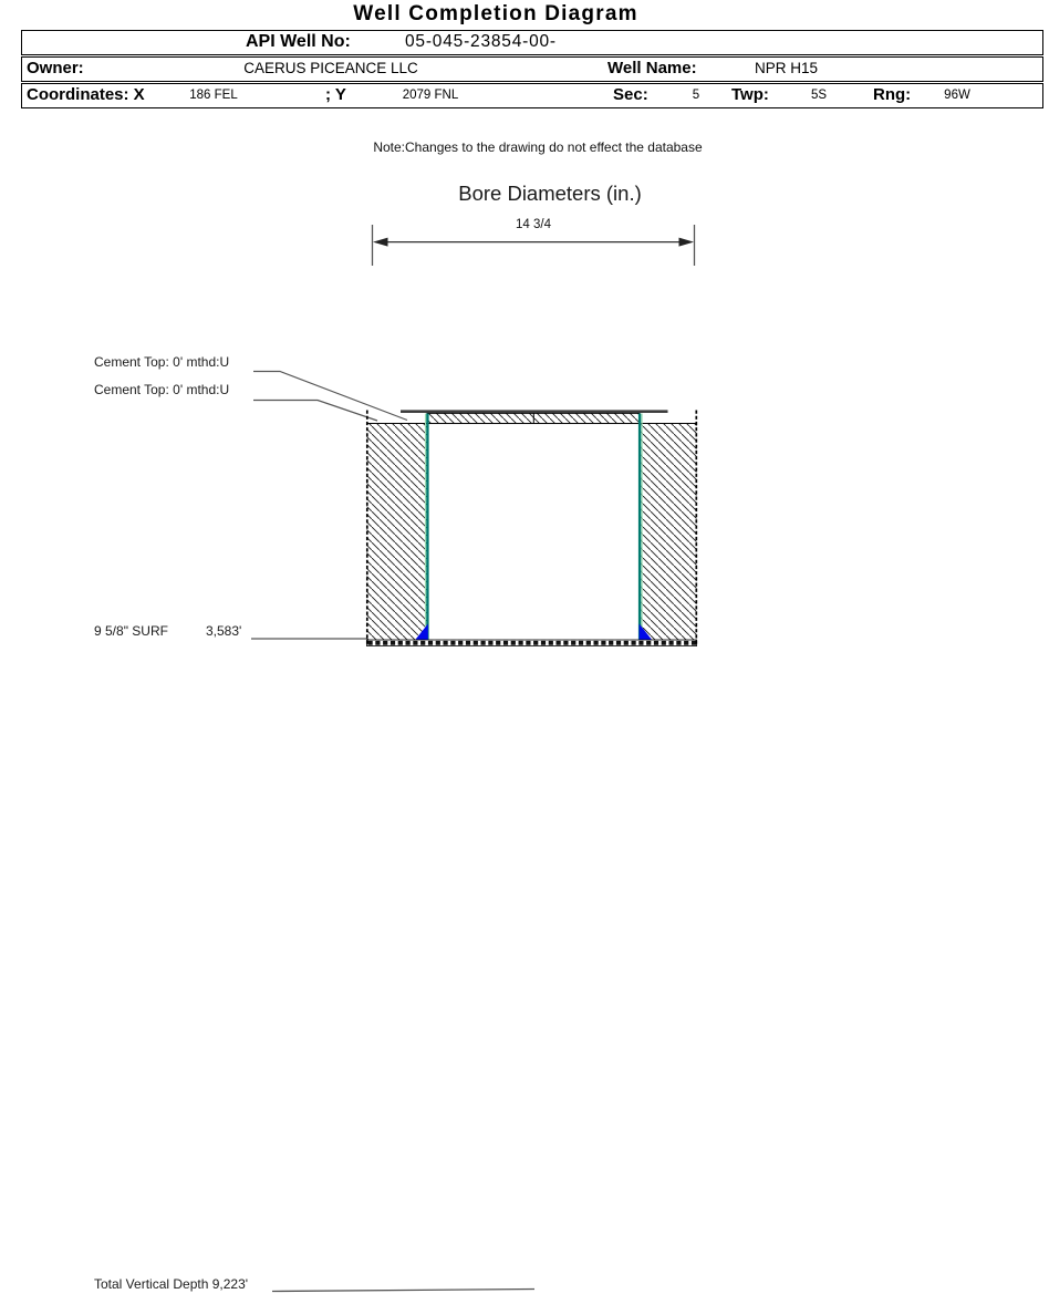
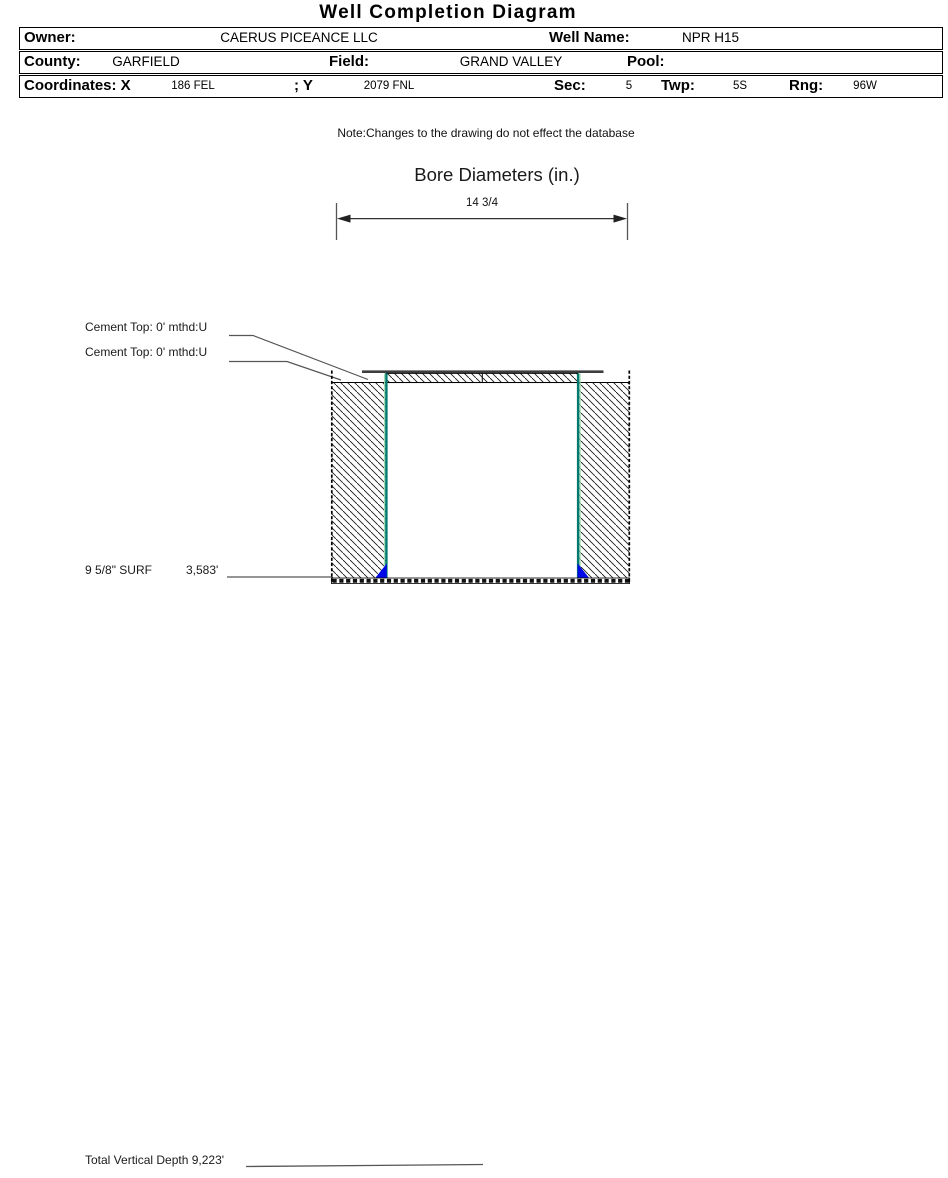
  Well Completion Diagram
- API Well No:
- 05-045-23854-00-
  Owner:
  CAERUS PICEANCE LLC
  Well Name:
  NPR H15
+ County:
+ GARFIELD
+ Field:
+ GRAND VALLEY
+ Pool:
  Coordinates: X
  186 FEL
  ; Y
  2079 FNL
  Sec:
  5
  Twp:
  5S
  Rng:
  96W
  Note:Changes to the drawing do not effect the database
  Bore Diameters (in.)
  14 3/4
  Cement Top: 0' mthd:U
  Cement Top: 0' mthd:U
  9 5/8" SURF
  3,583'
  Total Vertical Depth 9,223'
